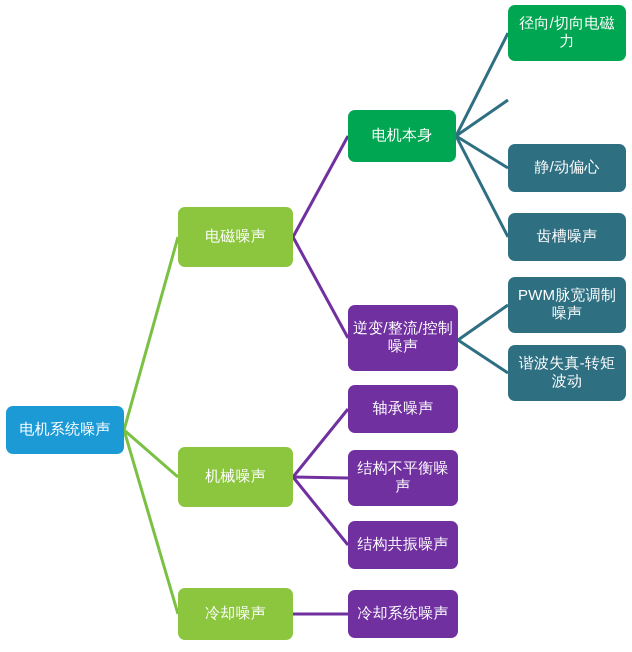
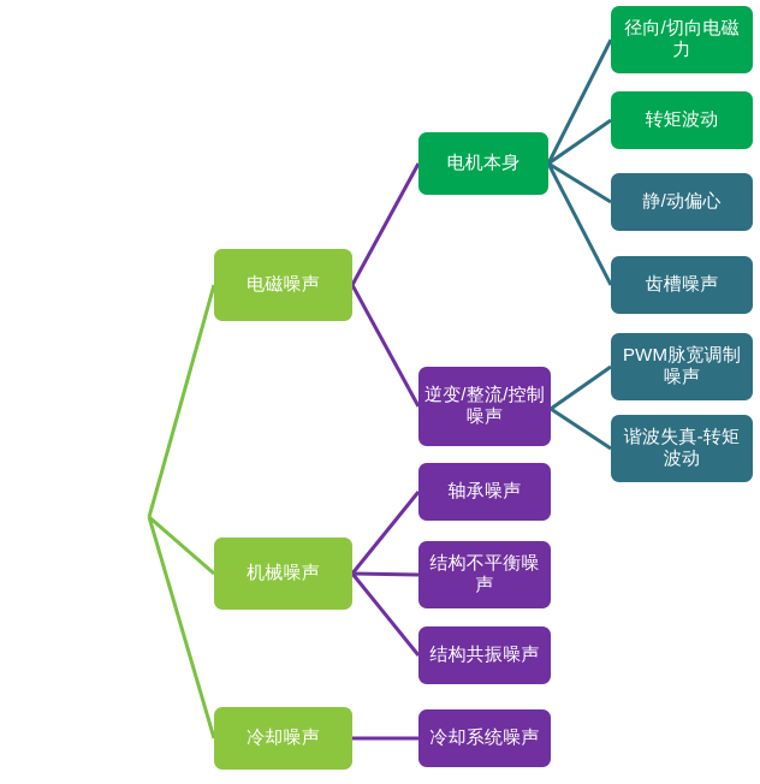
- 电机系统噪声
  电磁噪声
  机械噪声
  冷却噪声
  电机本身
  逆变/整流/控制噪声
  径向/切向电磁力
+ 转矩波动
  静/动偏心
  齿槽噪声
  PWM脉宽调制噪声
  谐波失真-转矩波动
  轴承噪声
  结构不平衡噪声
  结构共振噪声
  冷却系统噪声
